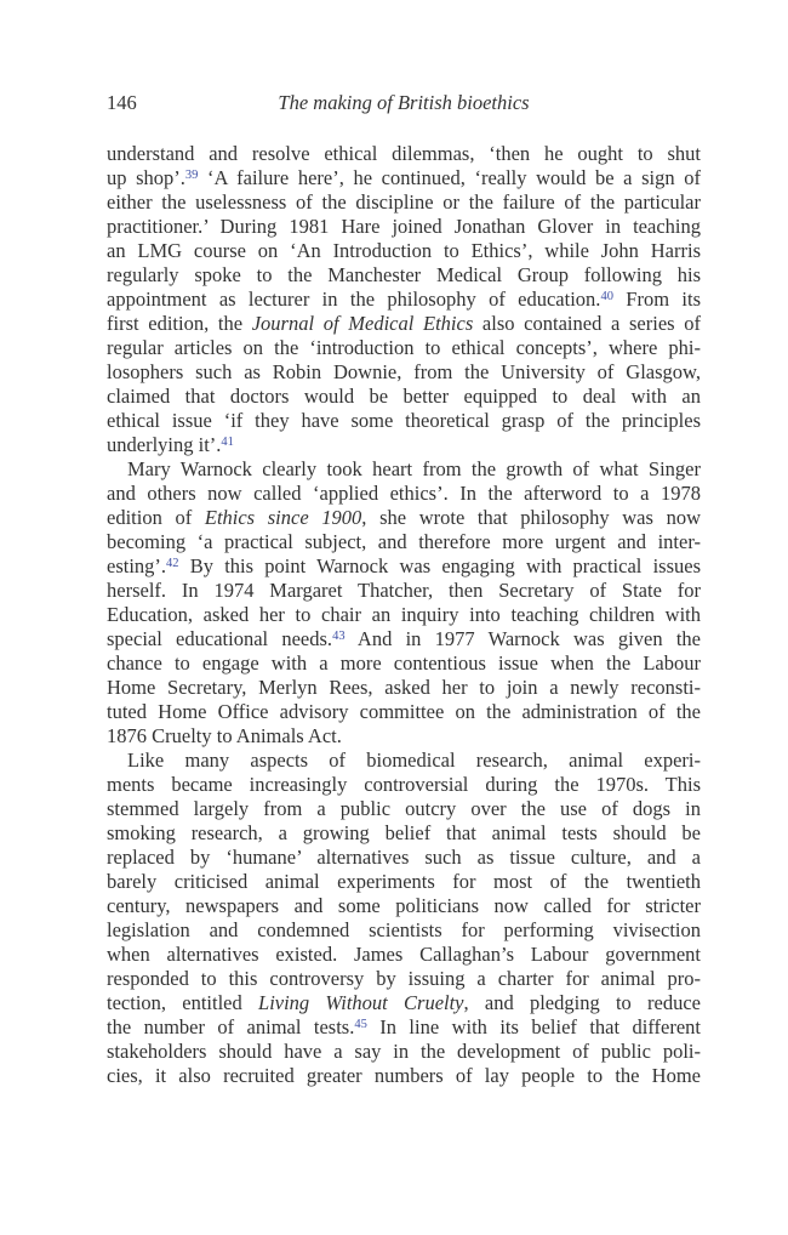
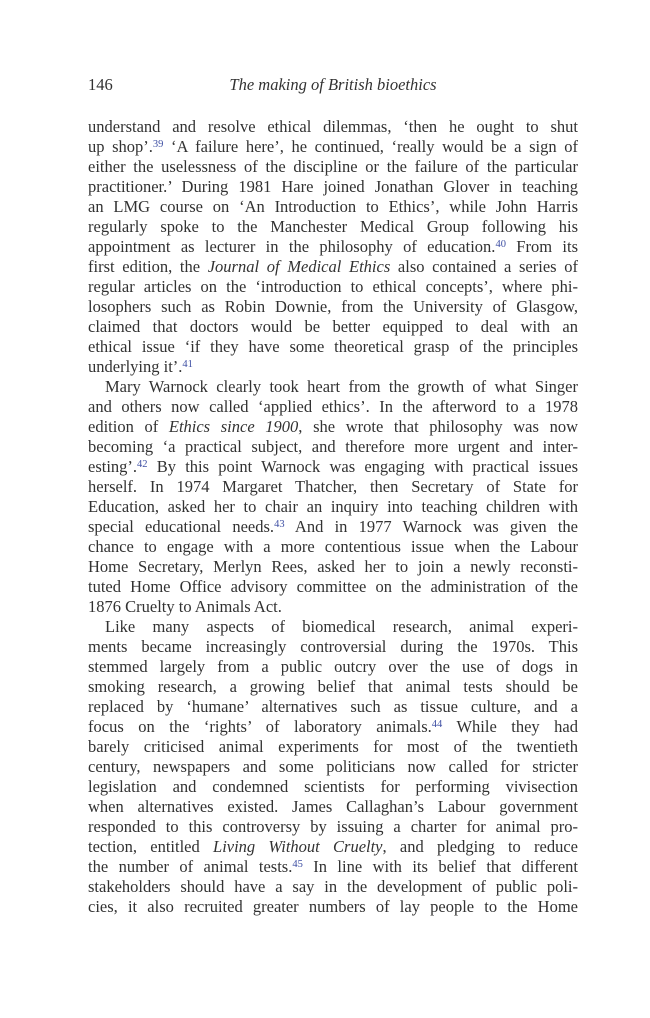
  146
  The making of British bioethics
  understand and resolve ethical dilemmas, ‘then he ought to shut
  up shop’.39 ‘A failure here’, he continued, ‘really would be a sign of
  either the uselessness of the discipline or the failure of the particular
  practitioner.’ During 1981 Hare joined Jonathan Glover in teaching
  an LMG course on ‘An Introduction to Ethics’, while John Harris
  regularly spoke to the Manchester Medical Group following his
  appointment as lecturer in the philosophy of education.40 From its
  first edition, the Journal of Medical Ethics also contained a series of
  regular articles on the ‘introduction to ethical concepts’, where phi-
  losophers such as Robin Downie, from the University of Glasgow,
  claimed that doctors would be better equipped to deal with an
  ethical issue ‘if they have some theoretical grasp of the principles
  underlying it’.41
  Mary Warnock clearly took heart from the growth of what Singer
  and others now called ‘applied ethics’. In the afterword to a 1978
  edition of Ethics since 1900, she wrote that philosophy was now
  becoming ‘a practical subject, and therefore more urgent and inter-
  esting’.42 By this point Warnock was engaging with practical issues
  herself. In 1974 Margaret Thatcher, then Secretary of State for
  Education, asked her to chair an inquiry into teaching children with
  special educational needs.43 And in 1977 Warnock was given the
  chance to engage with a more contentious issue when the Labour
  Home Secretary, Merlyn Rees, asked her to join a newly reconsti-
  tuted Home Office advisory committee on the administration of the
  1876 Cruelty to Animals Act.
  Like many aspects of biomedical research, animal experi-
  ments became increasingly controversial during the 1970s. This
  stemmed largely from a public outcry over the use of dogs in
  smoking research, a growing belief that animal tests should be
  replaced by ‘humane’ alternatives such as tissue culture, and a
+ focus on the ‘rights’ of laboratory animals.44 While they had
  barely criticised animal experiments for most of the twentieth
  century, newspapers and some politicians now called for stricter
  legislation and condemned scientists for performing vivisection
  when alternatives existed. James Callaghan’s Labour government
  responded to this controversy by issuing a charter for animal pro-
  tection, entitled Living Without Cruelty, and pledging to reduce
  the number of animal tests.45 In line with its belief that different
  stakeholders should have a say in the development of public poli-
  cies, it also recruited greater numbers of lay people to the Home
